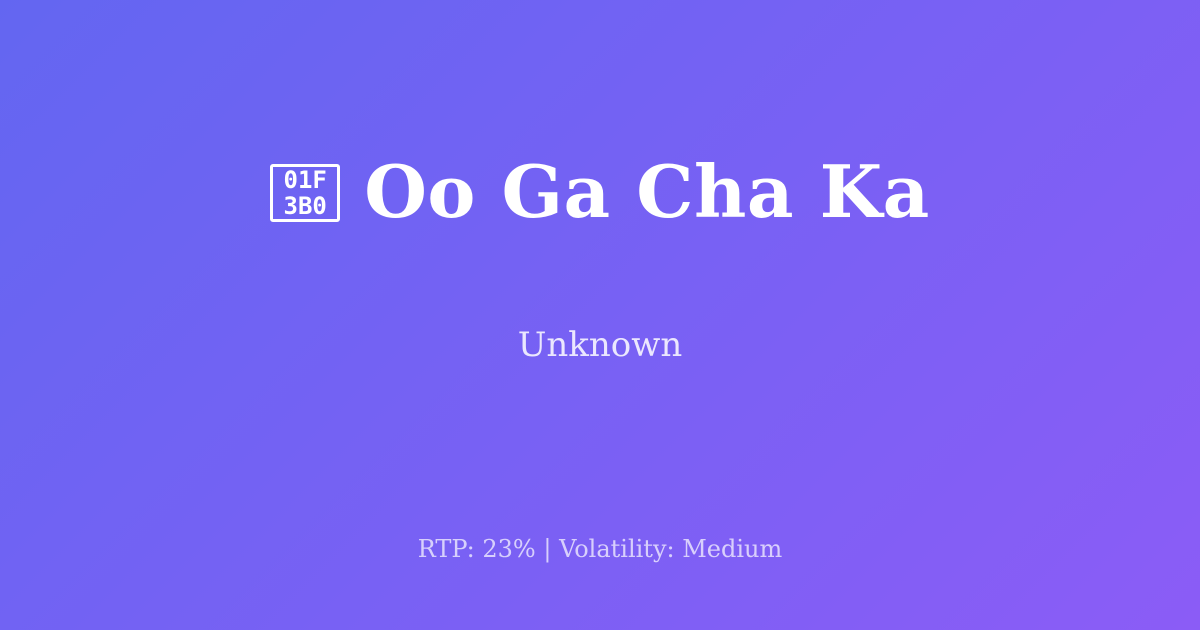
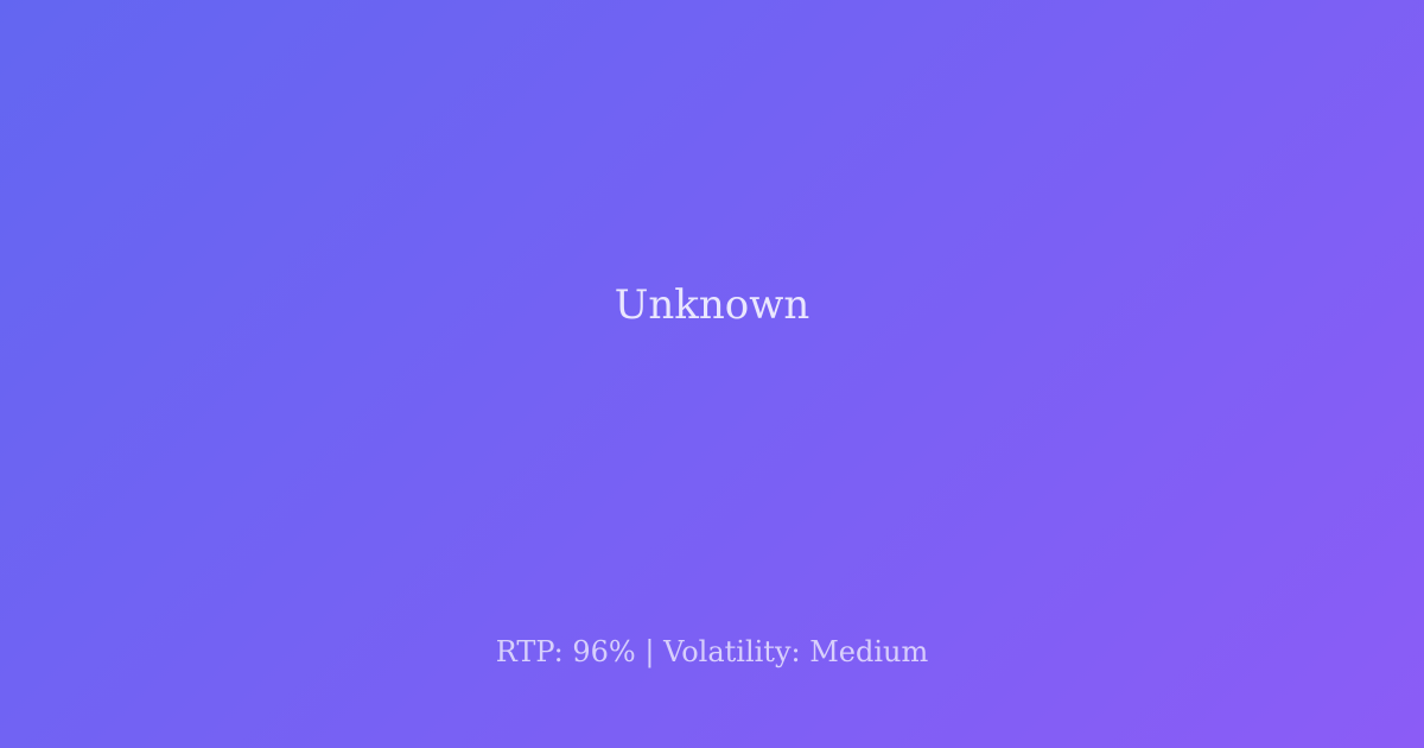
- 01F
- 3B0
- Oo Ga Cha Ka
  Unknown
- RTP: 23% | Volatility: Medium
+ RTP: 96% | Volatility: Medium
